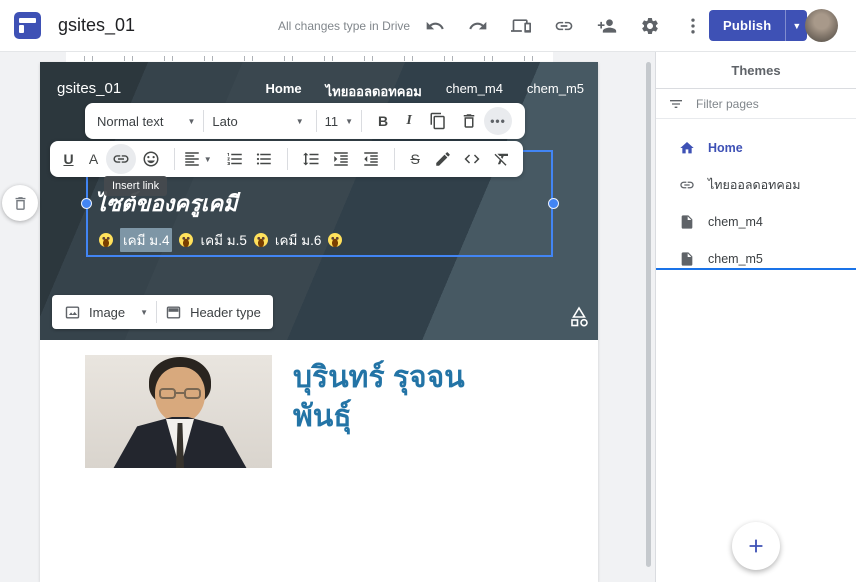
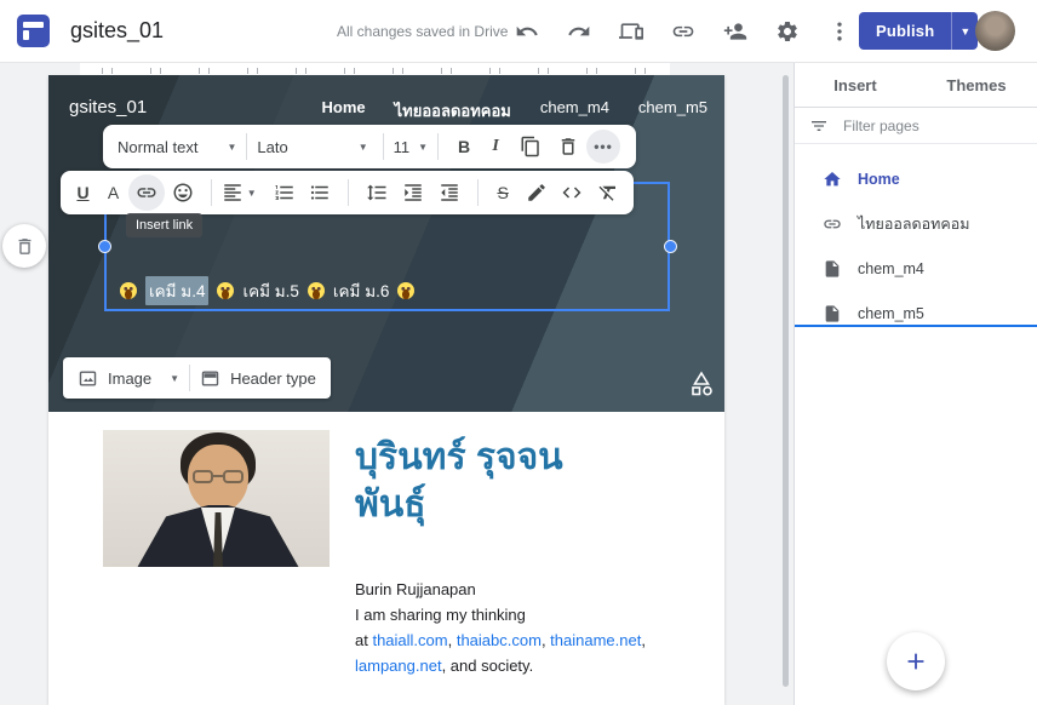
  gsites_01
- All changes type in Drive
+ All changes saved in Drive
  Publish
  ▼
  gsites_01
  Home
  ไทยออลดอทคอม
  chem_m4
  chem_m5
- ไซต์ของครูเคมี
  เคมี ม.4
  เคมี ม.5
  เคมี ม.6
  Image
  ▼
  Header type
  Normal text
  ▼
  Lato
  ▼
  11
  ▼
  B
  I
  •••
  U
  A
  ▼
  S
  Insert link
  บุรินทร์ รุจจน
  พันธุ์
+ Burin Rujjanapan
+ I am sharing my thinking
+ at thaiall.com, thaiabc.com, thainame.net,
+ lampang.net, and society.
+ Insert
  Themes
  Filter pages
  Home
  ไทยออลดอทคอม
  chem_m4
  chem_m5
